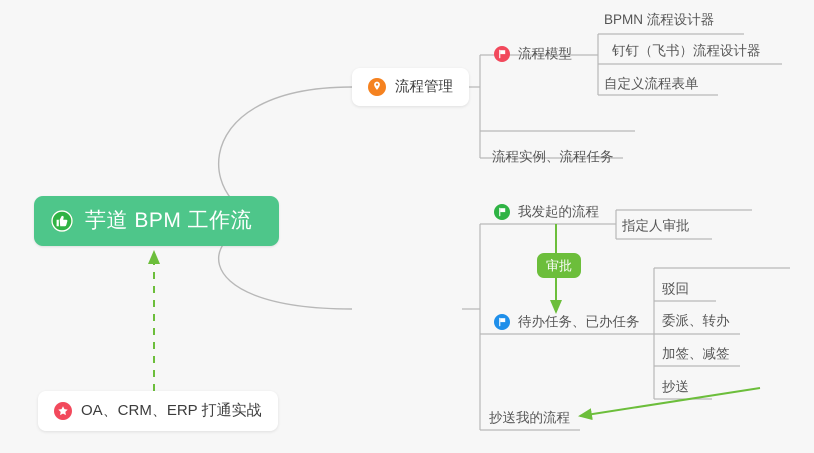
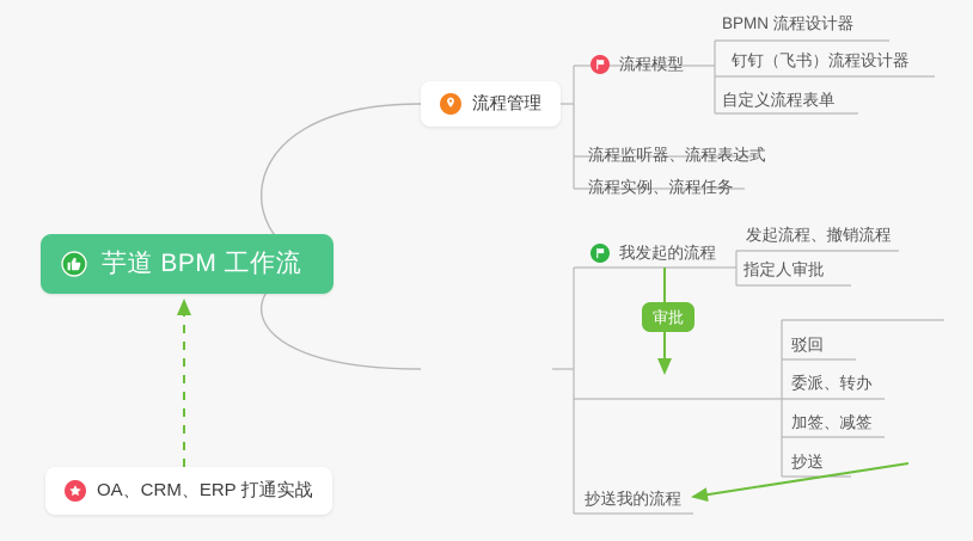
  芋道 BPM 工作流
  流程管理
  OA、CRM、ERP 打通实战
  流程模型
+ 流程监听器、流程表达式
  流程实例、流程任务
  BPMN 流程设计器
  钉钉（飞书）流程设计器
  自定义流程表单
  我发起的流程
- 待办任务、已办任务
  抄送我的流程
+ 发起流程、撤销流程
  指定人审批
  驳回
  委派、转办
  加签、减签
  抄送
  审批
